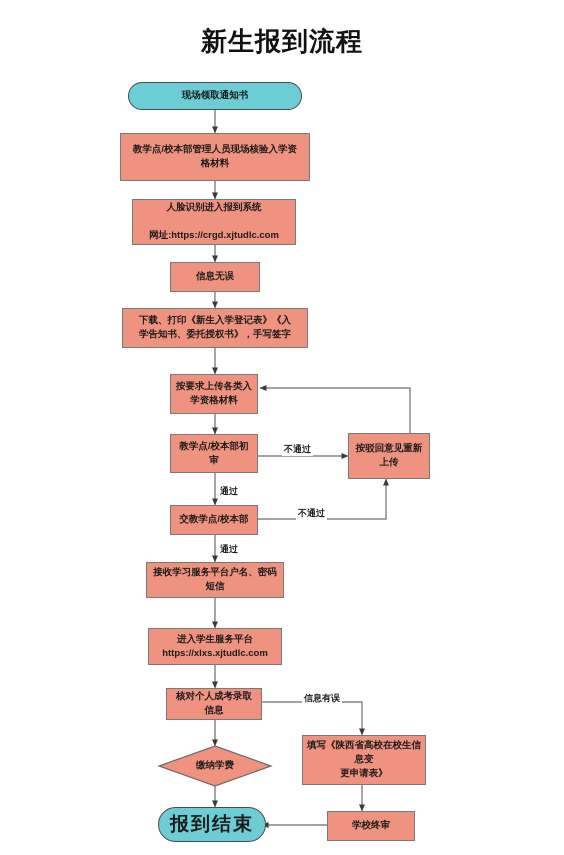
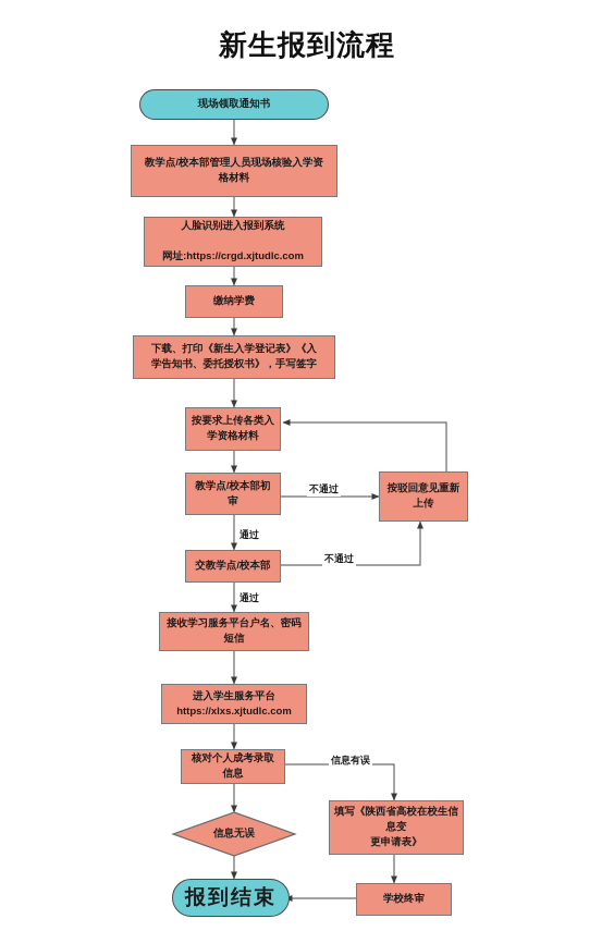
  新生报到流程
  现场领取通知书
  教学点/校本部管理人员现场核验入学资
  格材料
  人脸识别进入报到系统
  网址:https://crgd.xjtudlc.com
- 信息无误
+ 缴纳学费
  下载、打印《新生入学登记表》《入
  学告知书、委托授权书》，手写签字
  按要求上传各类入
  学资格材料
  教学点/校本部初
  审
  按驳回意见重新
  上传
  交教学点/校本部
  接收学习服务平台户名、密码
  短信
  进入学生服务平台
  https://xlxs.xjtudlc.com
  核对个人成考录取
  信息
- 缴纳学费
+ 信息无误
  填写《陕西省高校在校生信息变
  更申请表》
  学校终审
  报到结束
  不通过
  通过
  不通过
  通过
  信息有误
